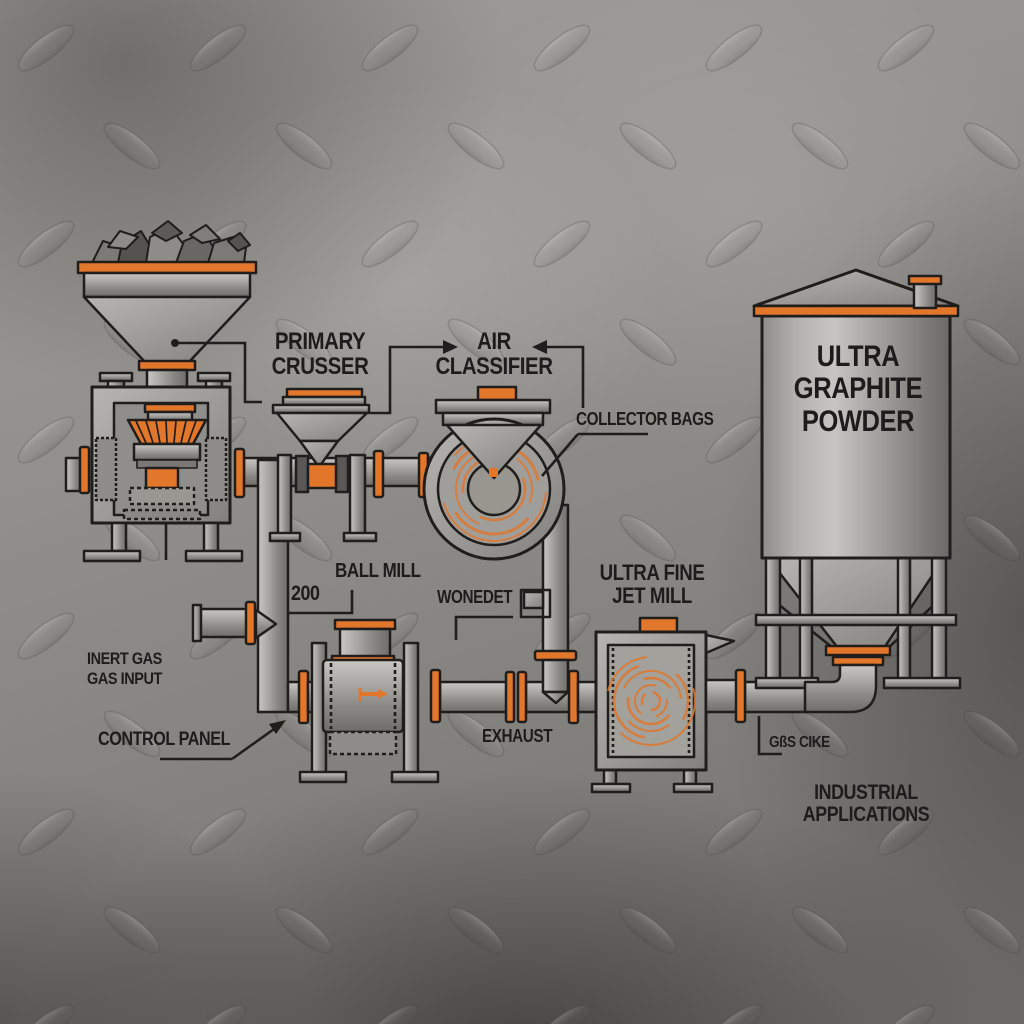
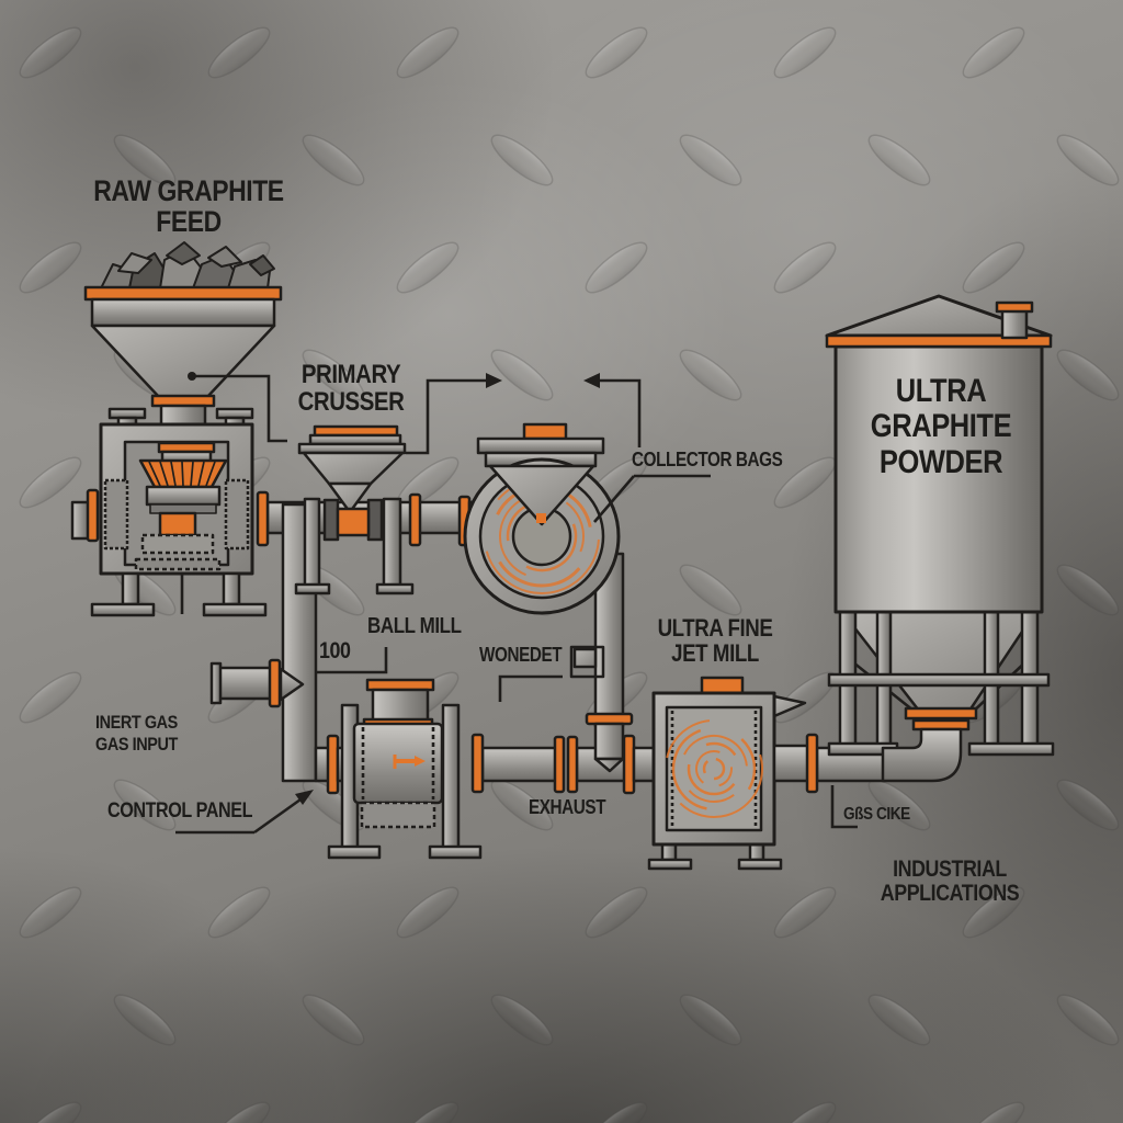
+ RAW GRAPHITE
+ FEED
  PRIMARY
  CRUSSER
- AIR
- CLASSIFIER
  COLLECTOR BAGS
  ULTRA
  GRAPHITE
  POWDER
  BALL MILL
- 200
+ 100
  WONEDET
  ULTRA FINE
  JET MILL
  INERT GAS
  GAS INPUT
  CONTROL PANEL
  EXHAUST
  GßS CIKE
  INDUSTRIAL
  APPLICATIONS
